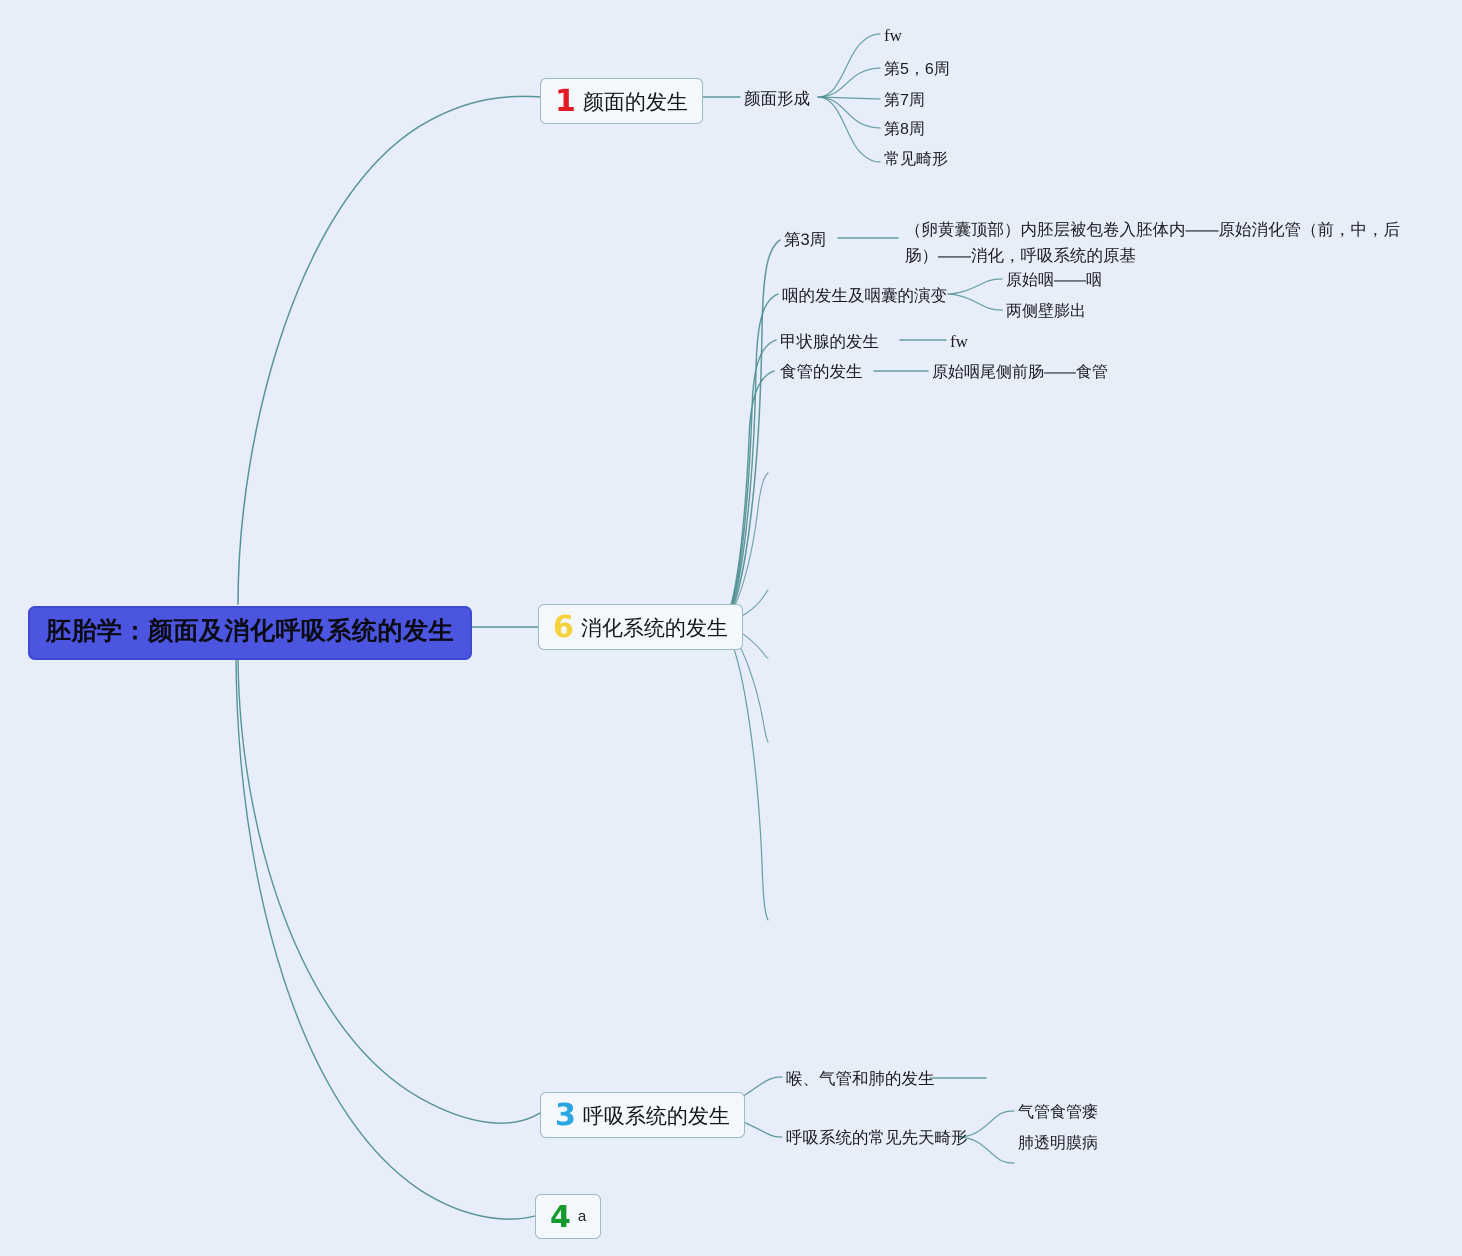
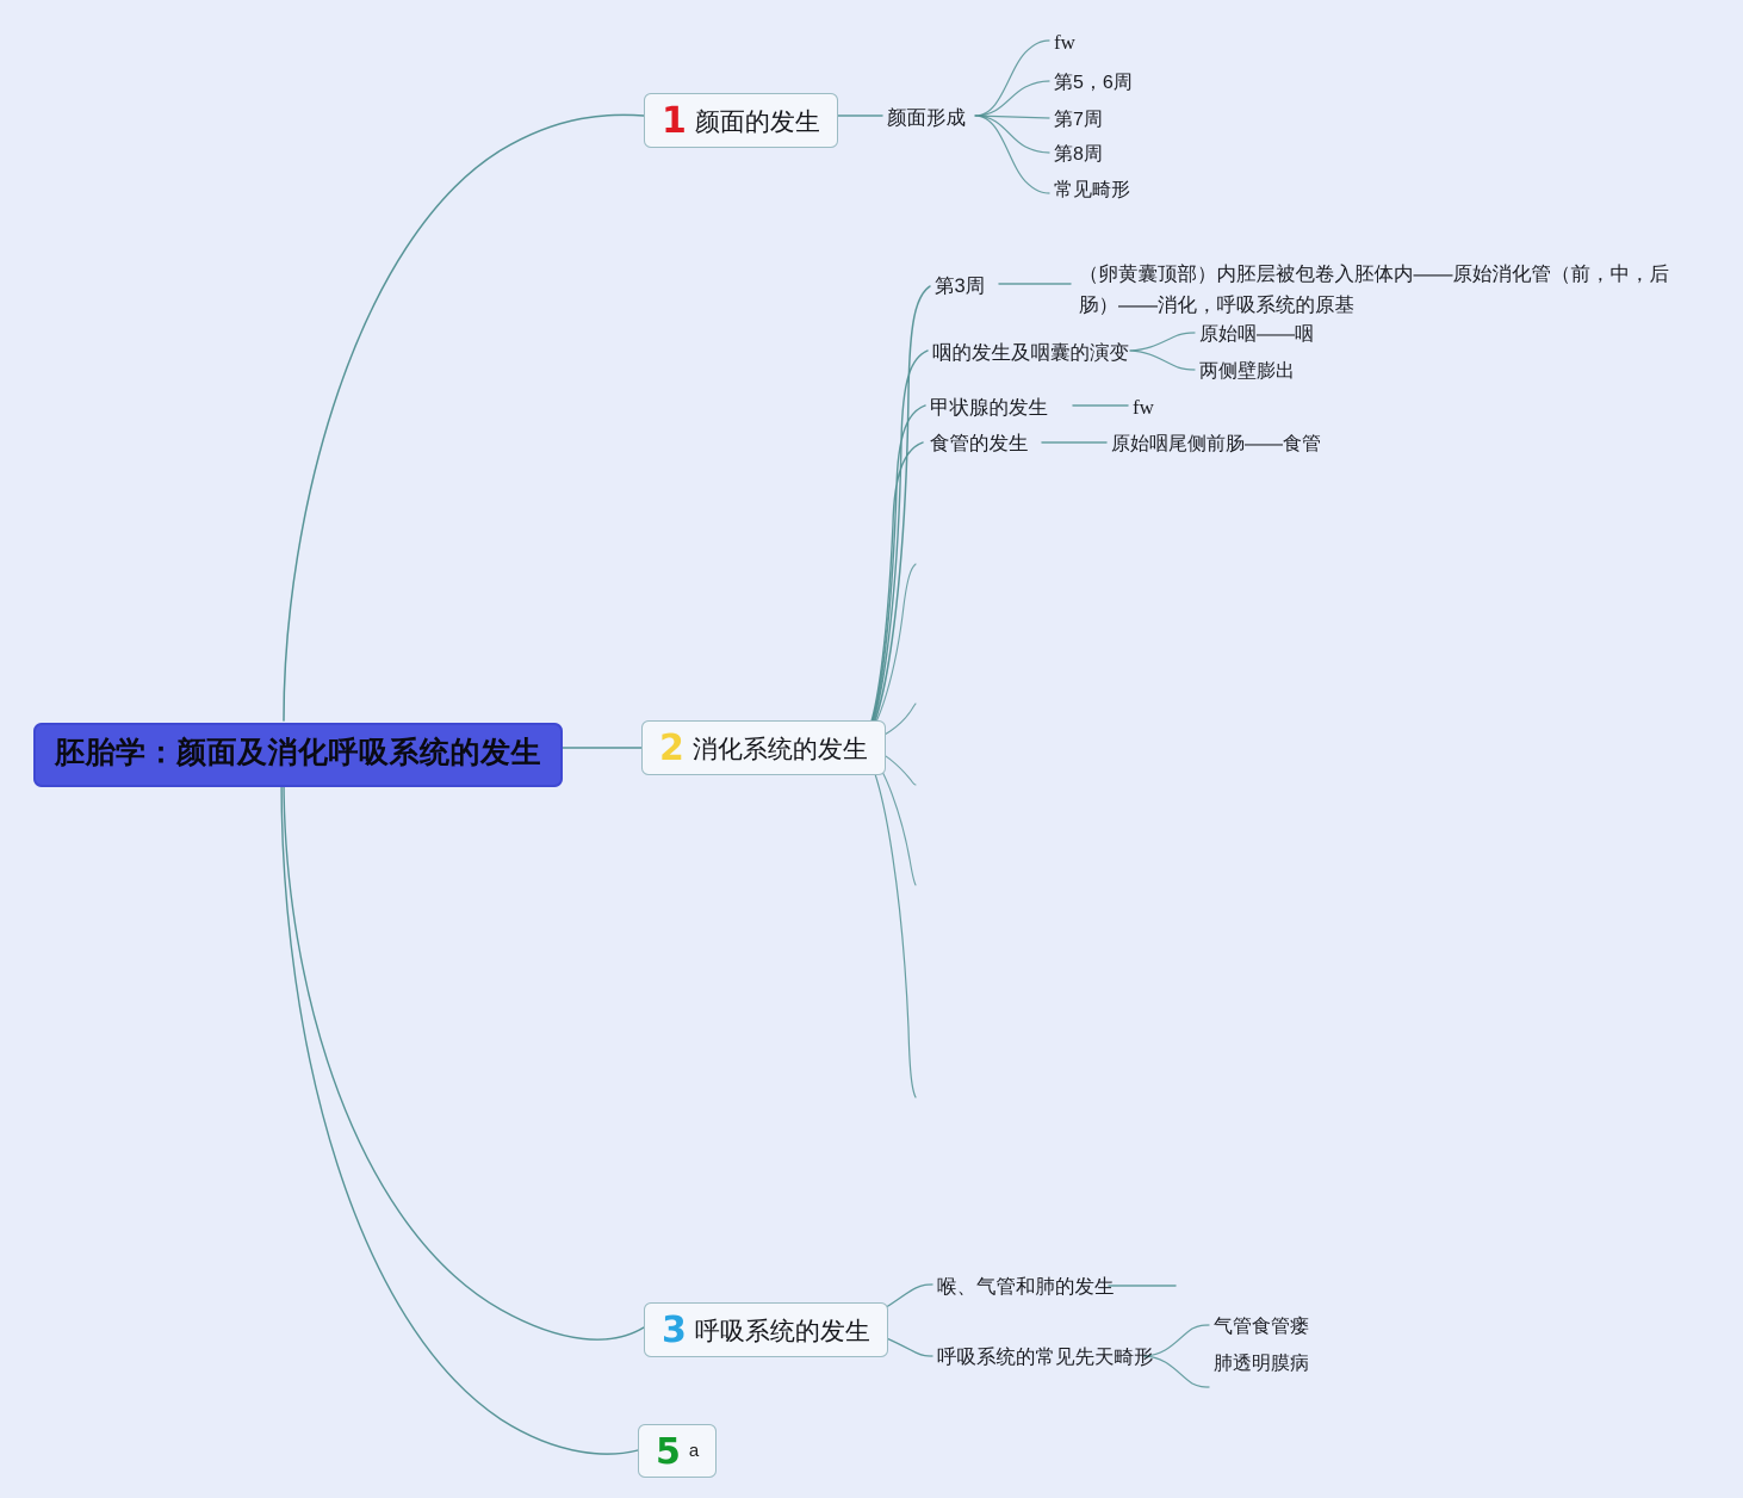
  胚胎学：颜面及消化呼吸系统的发生
  1
  颜面的发生
  颜面形成
  fw
  第5，6周
  第7周
  第8周
  常见畸形
- 6
+ 2
  消化系统的发生
  第3周
  （卵黄囊顶部）内胚层被包卷入胚体内——原始消化管（前，中，后肠）——消化，呼吸系统的原基
  咽的发生及咽囊的演变
  原始咽——咽
  两侧壁膨出
  甲状腺的发生
  fw
  食管的发生
  原始咽尾侧前肠——食管
  3
  呼吸系统的发生
  喉、气管和肺的发生
  呼吸系统的常见先天畸形
  气管食管瘘
  肺透明膜病
- 4
+ 5
  a
